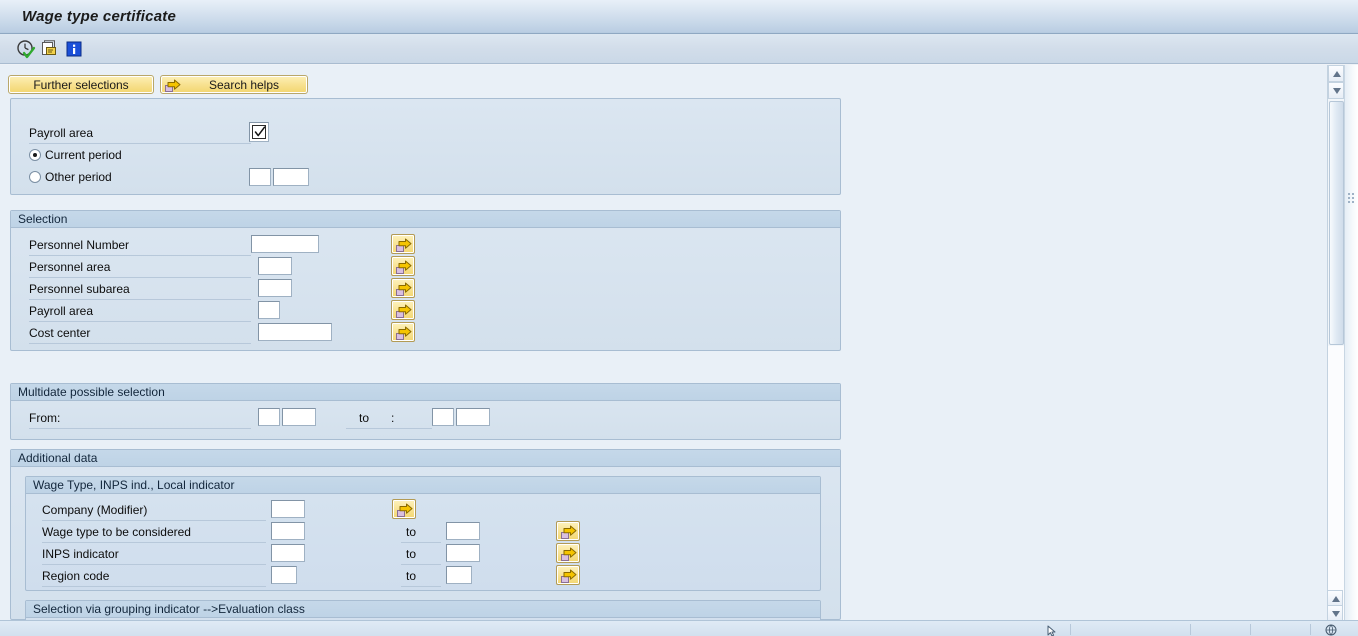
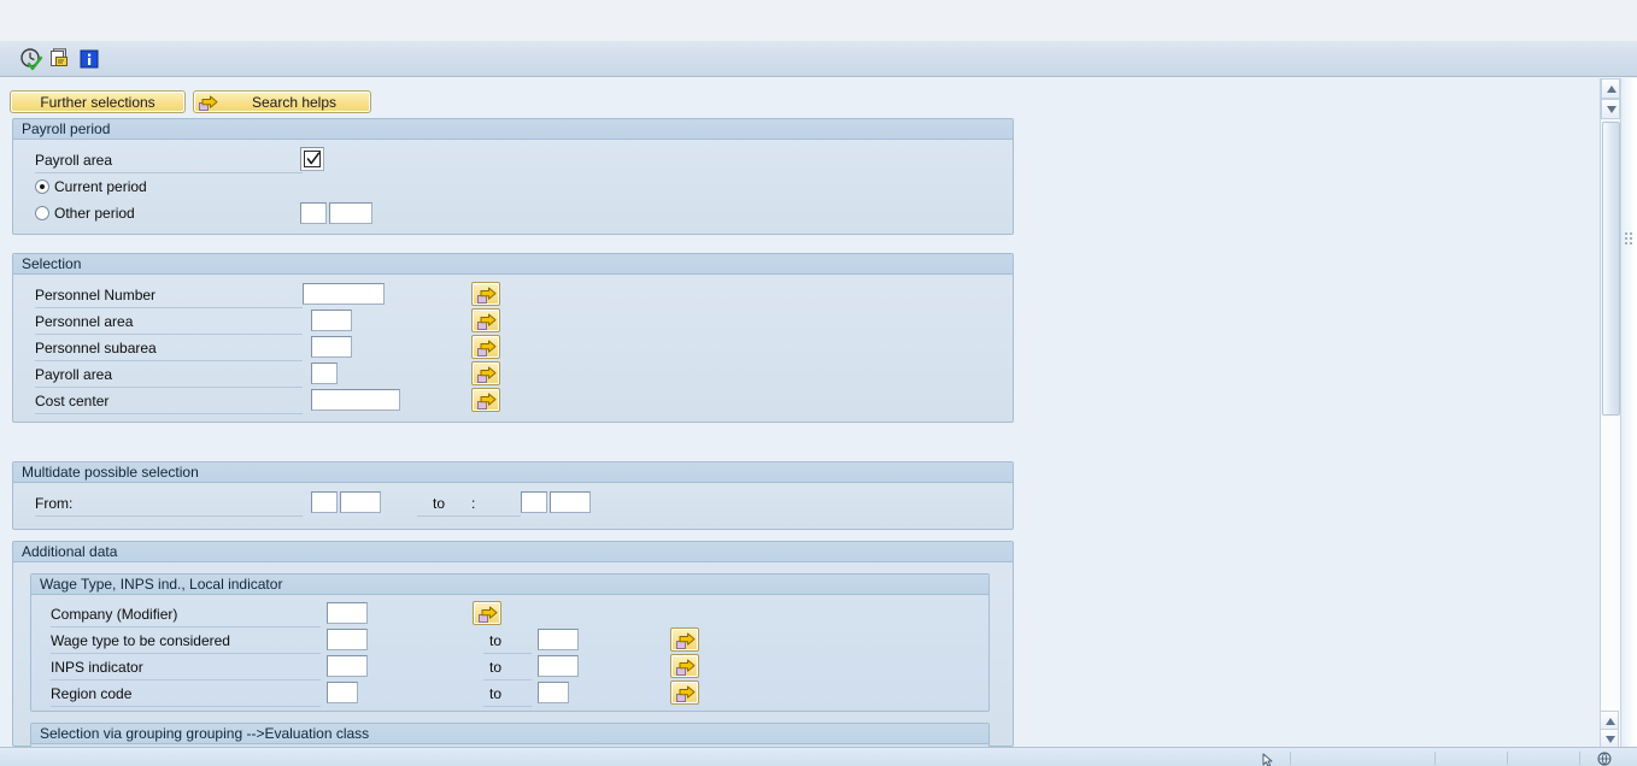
- Wage type certificate
  Further selections Search helps
+ Payroll period
  Payroll area
  Current period
  Other period
  Selection
  Personnel Number
  Personnel area
  Personnel subarea
  Payroll area
  Cost center
  Multidate possible selection
  From:
  to
  :
  Additional data
  Wage Type, INPS ind., Local indicator
  Company (Modifier)
  Wage type to be considered
  to
  INPS indicator
  to
  Region code
  to
- Selection via grouping indicator -->Evaluation class
+ Selection via grouping grouping -->Evaluation class
